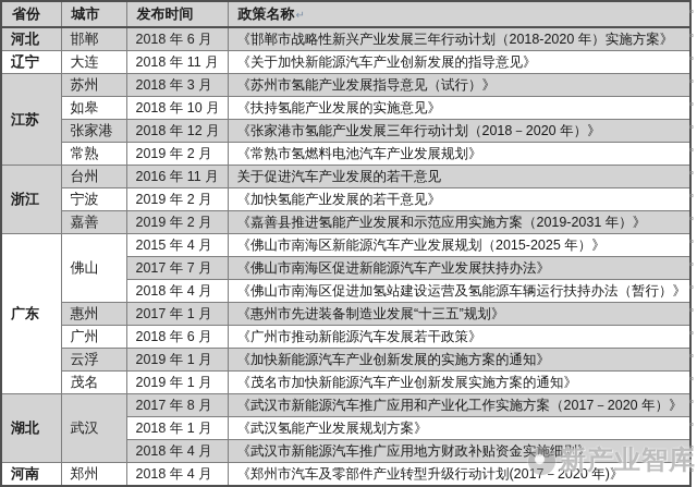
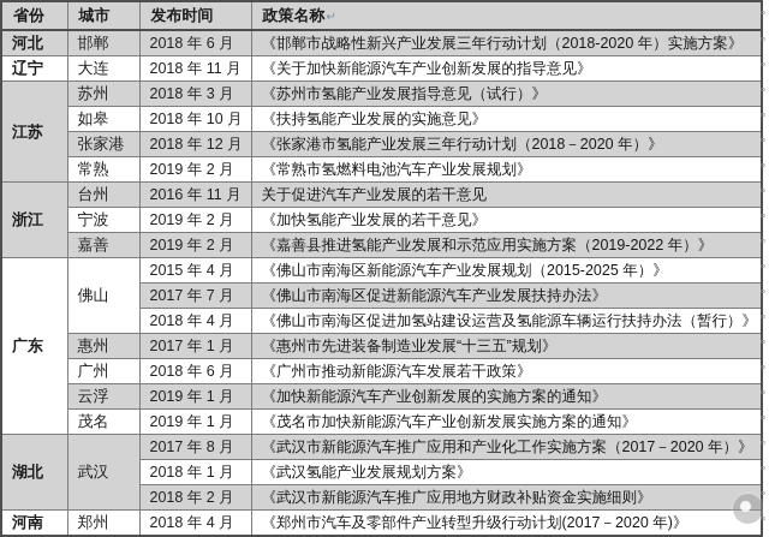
  省份	城市	发布时间	政策名称↵
  河北	邯郸	2018 年 6 月	《邯郸市战略性新兴产业发展三年行动计划（2018-2020 年）实施方案》
  辽宁	大连	2018 年 11 月	《关于加快新能源汽车产业创新发展的指导意见》
  江苏	苏州	2018 年 3 月	《苏州市氢能产业发展指导意见（试行）》
  如皋	2018 年 10 月	《扶持氢能产业发展的实施意见》
  张家港	2018 年 12 月	《张家港市氢能产业发展三年行动计划（2018－2020 年）》
  常熟	2019 年 2 月	《常熟市氢燃料电池汽车产业发展规划》
  浙江	台州	2016 年 11 月	关于促进汽车产业发展的若干意见
  宁波	2019 年 2 月	《加快氢能产业发展的若干意见》
- 嘉善	2019 年 2 月	《嘉善县推进氢能产业发展和示范应用实施方案（2019-2031 年）》
+ 嘉善	2019 年 2 月	《嘉善县推进氢能产业发展和示范应用实施方案（2019-2022 年）》
  广东	佛山	2015 年 4 月	《佛山市南海区新能源汽车产业发展规划（2015-2025 年）》
  2017 年 7 月	《佛山市南海区促进新能源汽车产业发展扶持办法》
  2018 年 4 月	《佛山市南海区促进加氢站建设运营及氢能源车辆运行扶持办法（暂行）》
  惠州	2017 年 1 月	《惠州市先进装备制造业发展“十三五”规划》
  广州	2018 年 6 月	《广州市推动新能源汽车发展若干政策》
  云浮	2019 年 1 月	《加快新能源汽车产业创新发展的实施方案的通知》
  茂名	2019 年 1 月	《茂名市加快新能源汽车产业创新发展实施方案的通知》
  湖北	武汉	2017 年 8 月	《武汉市新能源汽车推广应用和产业化工作实施方案（2017－2020 年）》
  2018 年 1 月	《武汉氢能产业发展规划方案》
- 2018 年 4 月	《武汉市新能源汽车推广应用地方财政补贴资金实施细则》
+ 2018 年 2 月	《武汉市新能源汽车推广应用地方财政补贴资金实施细则》
  河南	郑州	2018 年 4 月	《郑州市汽车及零部件产业转型升级行动计划(2017－2020 年)》
- 新产业智库
